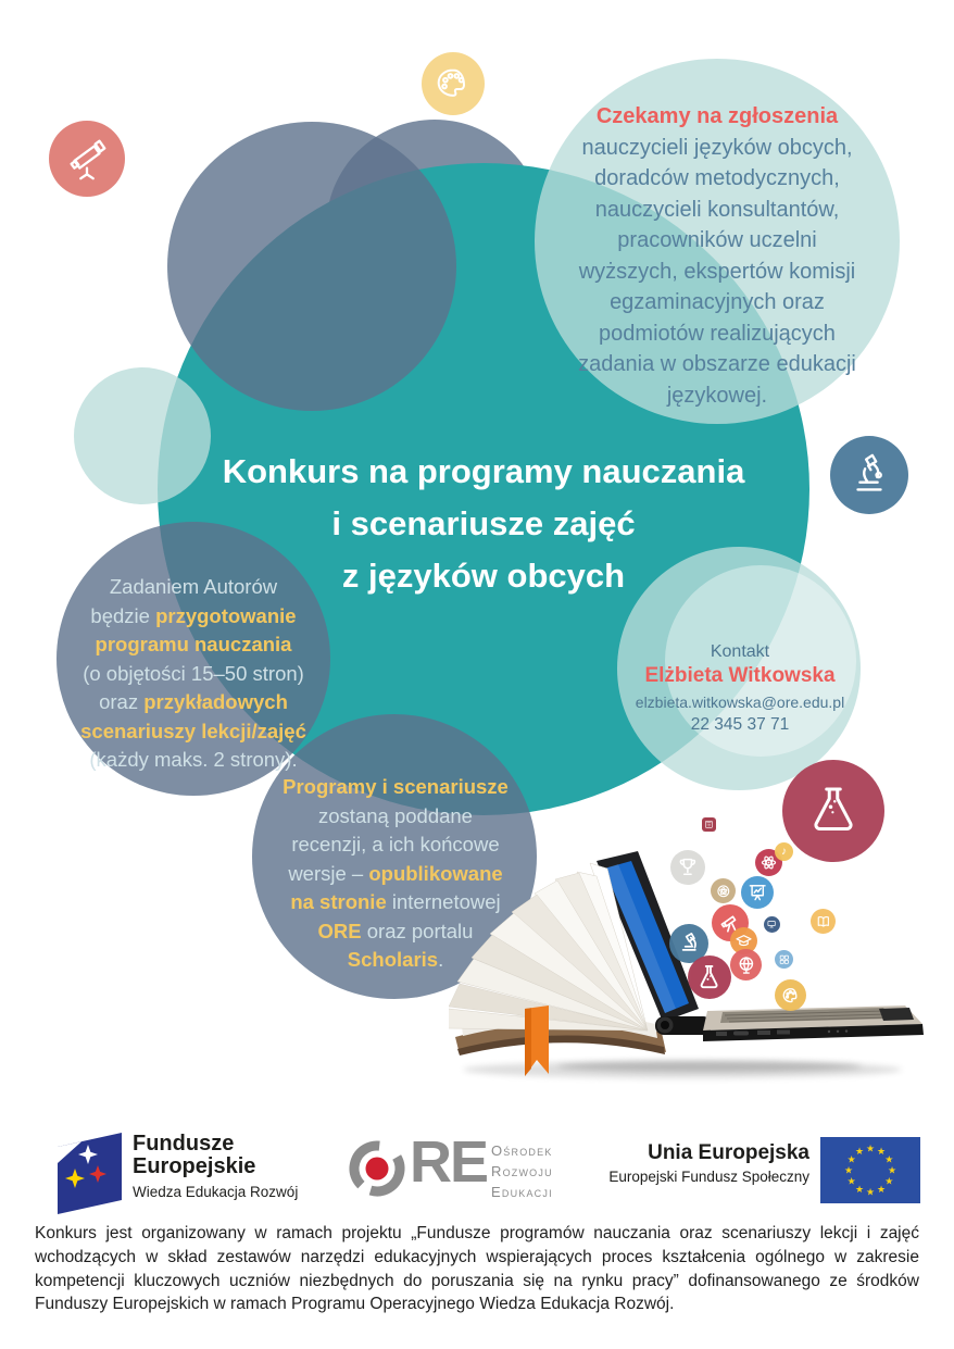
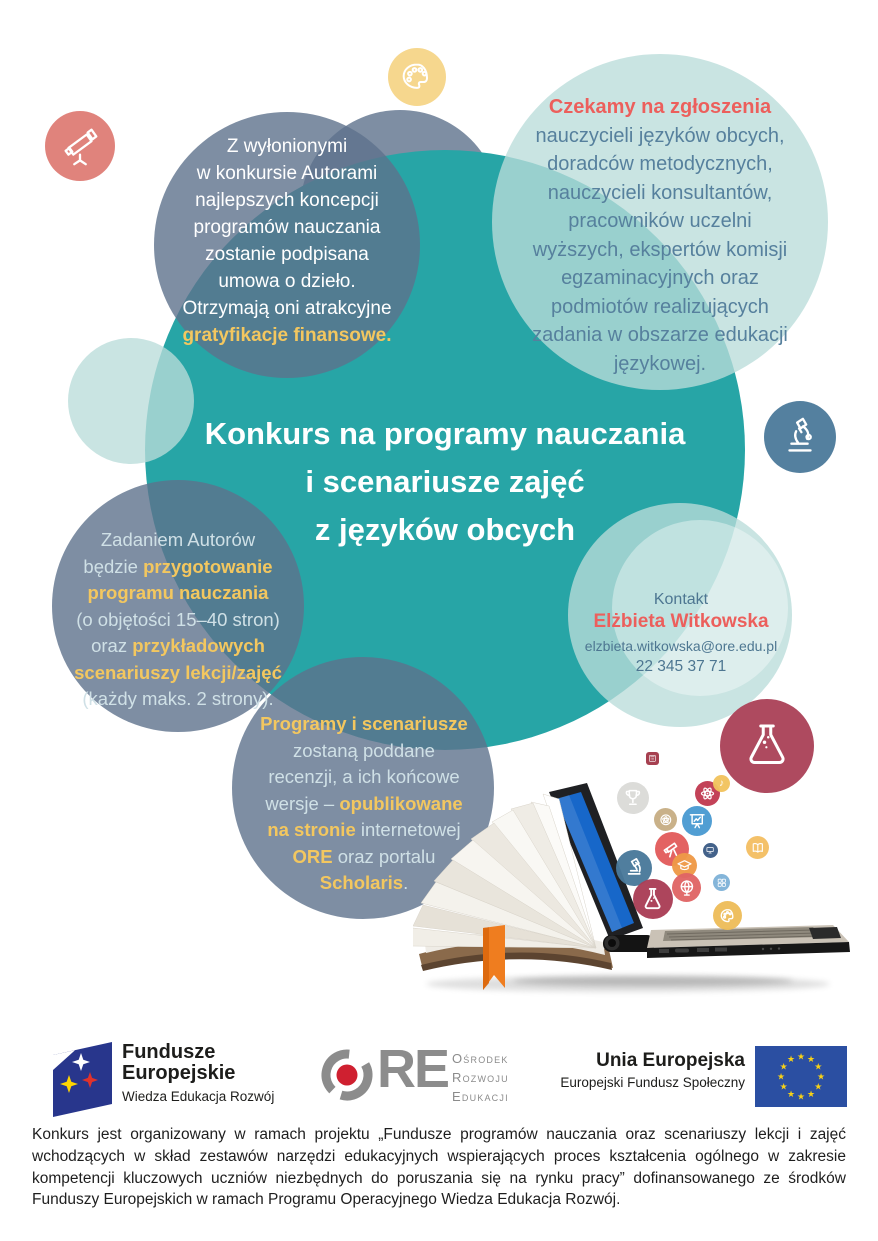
+ Z wyłonionymi
+ w konkursie Autorami
+ najlepszych koncepcji
+ programów nauczania
+ zostanie podpisana
+ umowa o dzieło.
+ Otrzymają oni atrakcyjne
+ gratyfikacje finansowe.
  Czekamy na zgłoszenia
  nauczycieli języków obcych,
  doradców metodycznych,
  nauczycieli konsultantów,
  pracowników uczelni
  wyższych, ekspertów komisji
  egzaminacyjnych oraz
  podmiotów realizujących
  zadania w obszarze edukacji
  językowej.
  Konkurs na programy nauczania
  i scenariusze zajęć
  z języków obcych
  Zadaniem Autorów
  będzie przygotowanie
  programu nauczania
- (o objętości 15–50 stron)
+ (o objętości 15–40 stron)
  oraz przykładowych
  scenariuszy lekcji/zajęć
  (każdy maks. 2 strony).
  Programy i scenariusze
  zostaną poddane
  recenzji, a ich końcowe
  wersje – opublikowane
  na stronie internetowej
  ORE oraz portalu
  Scholaris.
  Kontakt
  Elżbieta Witkowska
  elzbieta.witkowska@ore.edu.pl
  22 345 37 71
  ♪
  Fundusze
  Europejskie
  Wiedza Edukacja Rozwój
  RE
  Ośrodek
  Rozwoju
  Edukacji
  Unia Europejska
  Europejski Fundusz Społeczny
  ★
  ★
  ★
  ★
  ★
  ★
  ★
  ★
  ★
  ★
  ★
  ★
  Konkurs jest organizowany w ramach projektu „Fundusze programów nauczania oraz scenariuszy lekcji i zajęć wchodzących w skład zestawów narzędzi edukacyjnych wspierających proces kształcenia ogólnego w zakresie kompetencji kluczowych uczniów niezbędnych do poruszania się na rynku pracy” dofinansowanego ze środków Funduszy Europejskich w ramach Programu Operacyjnego Wiedza Edukacja Rozwój.
